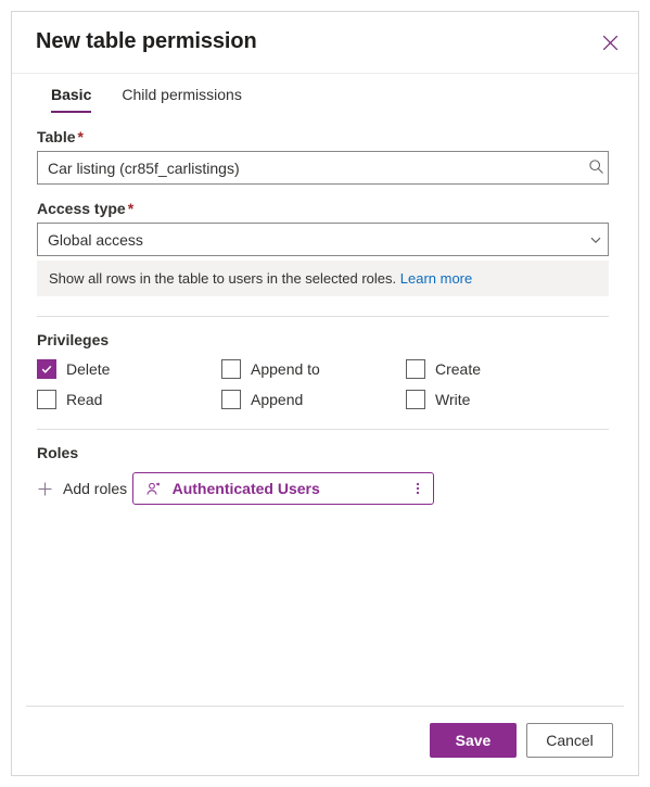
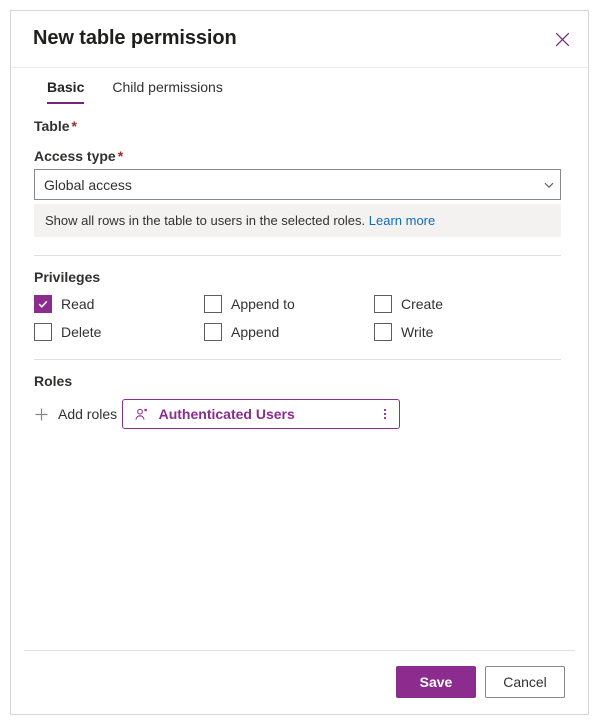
  New table permission
  Basic
  Child permissions
  Table *
- Car listing (cr85f_carlistings)
  Access type *
  Global access
  Show all rows in the table to users in the selected roles. Learn more
  Privileges
- Delete
+ Read
  Append to
  Create
- Read
+ Delete
  Append
  Write
  Roles
  Add roles
  Authenticated Users
  Save
  Cancel
